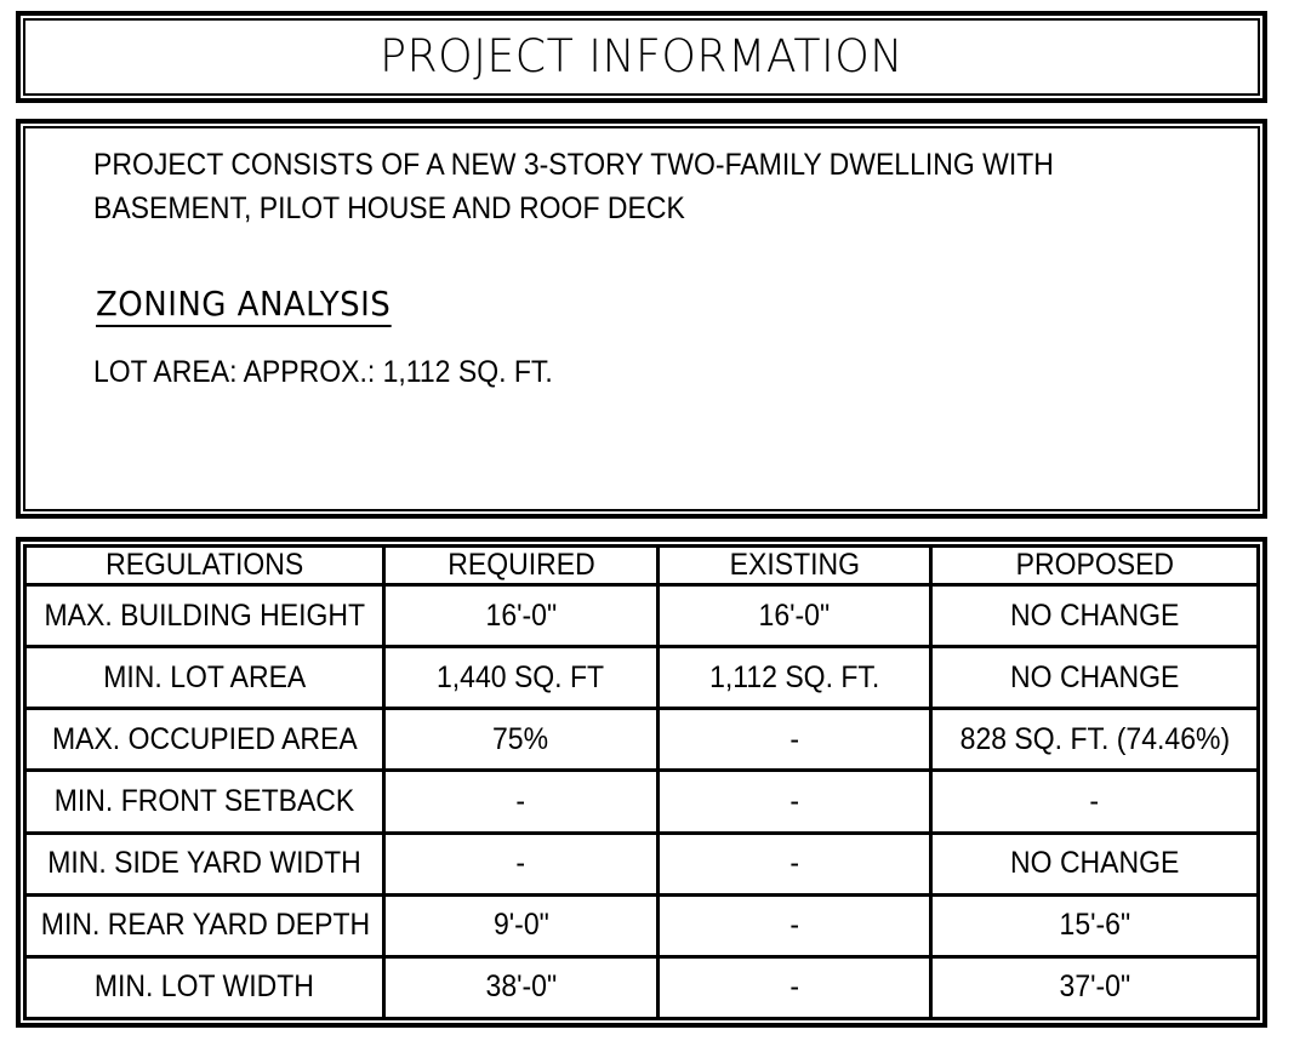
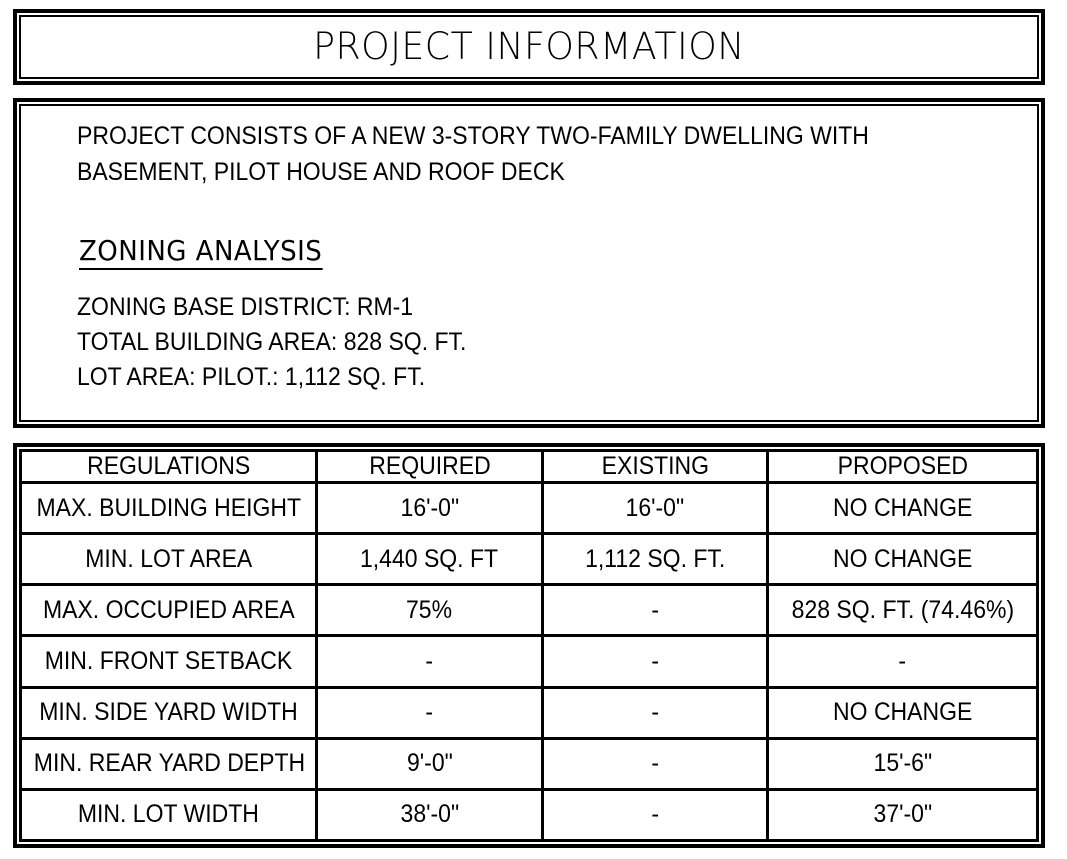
  PROJECT INFORMATION
  PROJECT CONSISTS OF A NEW 3-STORY TWO-FAMILY DWELLING WITH
  BASEMENT, PILOT HOUSE AND ROOF DECK
  ZONING ANALYSIS
+ ZONING BASE DISTRICT: RM-1
+ TOTAL BUILDING AREA: 828 SQ. FT.
- LOT AREA: APPROX.: 1,112 SQ. FT.
+ LOT AREA: PILOT.: 1,112 SQ. FT.
  REGULATIONS	REQUIRED	EXISTING	PROPOSED
  MAX. BUILDING HEIGHT	16'-0"	16'-0"	NO CHANGE
  MIN. LOT AREA	1,440 SQ. FT	1,112 SQ. FT.	NO CHANGE
  MAX. OCCUPIED AREA	75%	-	828 SQ. FT. (74.46%)
  MIN. FRONT SETBACK	-	-	-
  MIN. SIDE YARD WIDTH	-	-	NO CHANGE
  MIN. REAR YARD DEPTH	9'-0"	-	15'-6"
  MIN. LOT WIDTH	38'-0"	-	37'-0"
